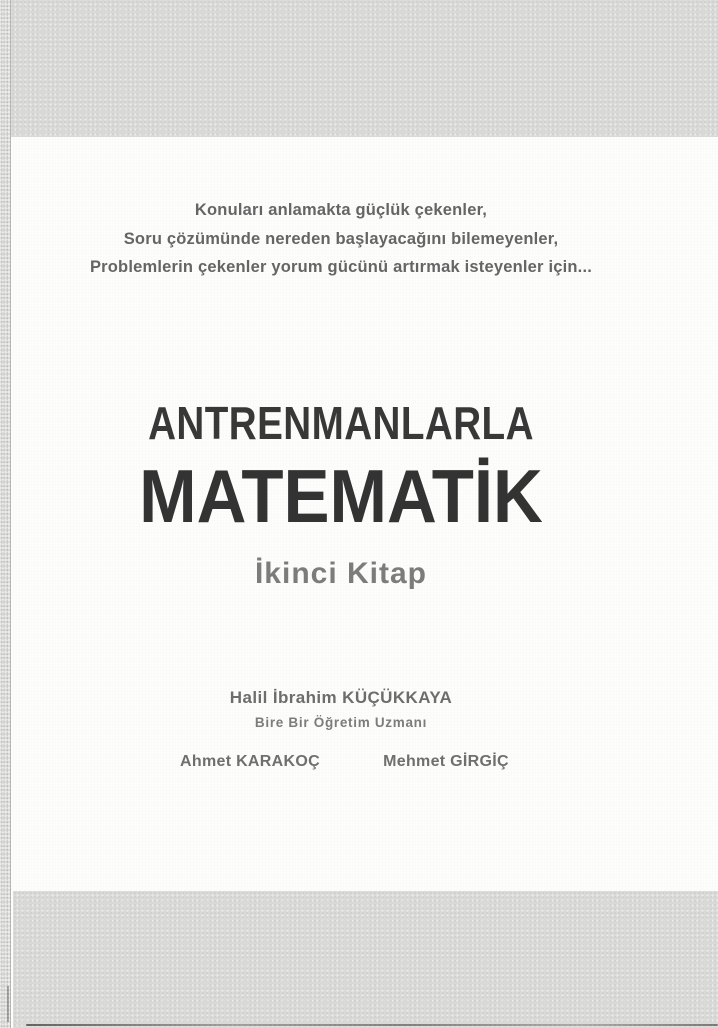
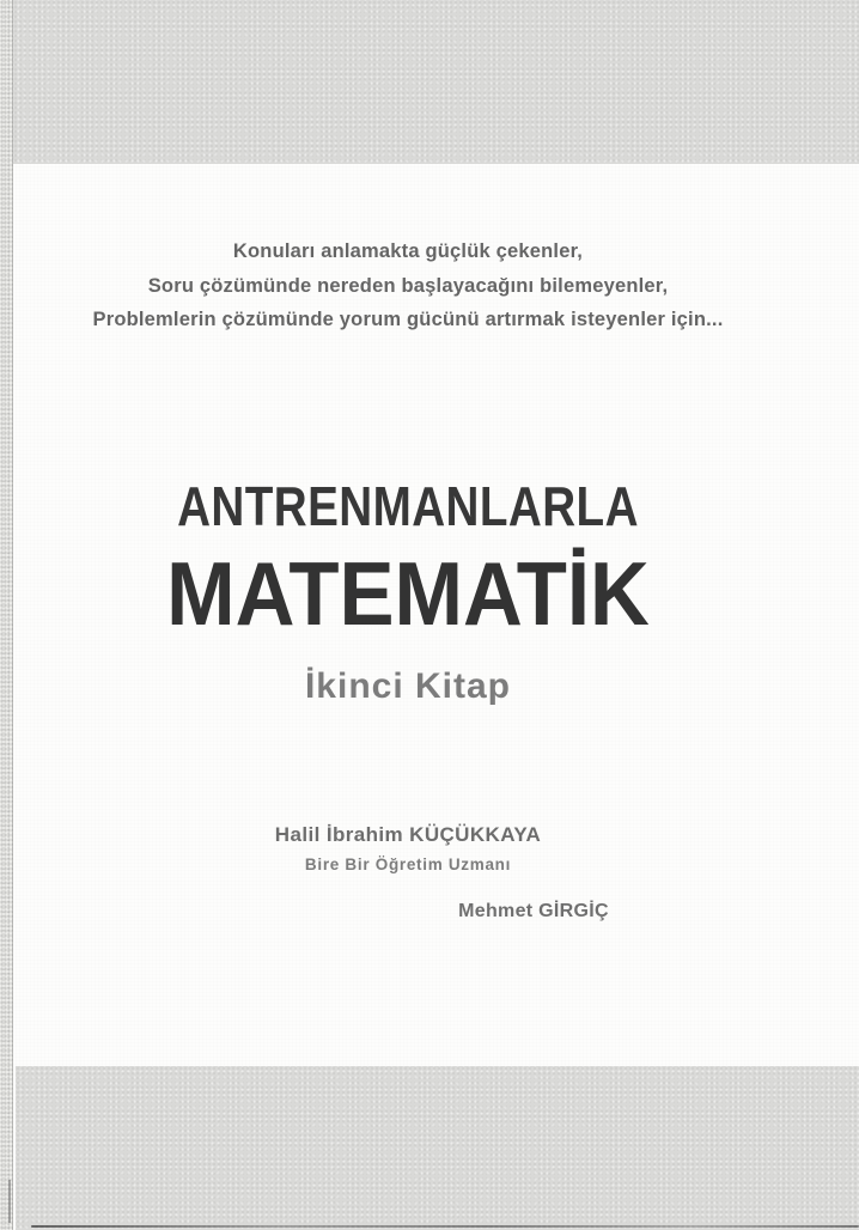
  Konuları anlamakta güçlük çekenler,
  Soru çözümünde nereden başlayacağını bilemeyenler,
- Problemlerin çekenler yorum gücünü artırmak isteyenler için...
+ Problemlerin çözümünde yorum gücünü artırmak isteyenler için...
  ANTRENMANLARLA
  MATEMATİK
  İkinci Kitap
  Halil İbrahim KÜÇÜKKAYA
  Bire Bir Öğretim Uzmanı
- Ahmet KARAKOÇ
  Mehmet GİRGİÇ
